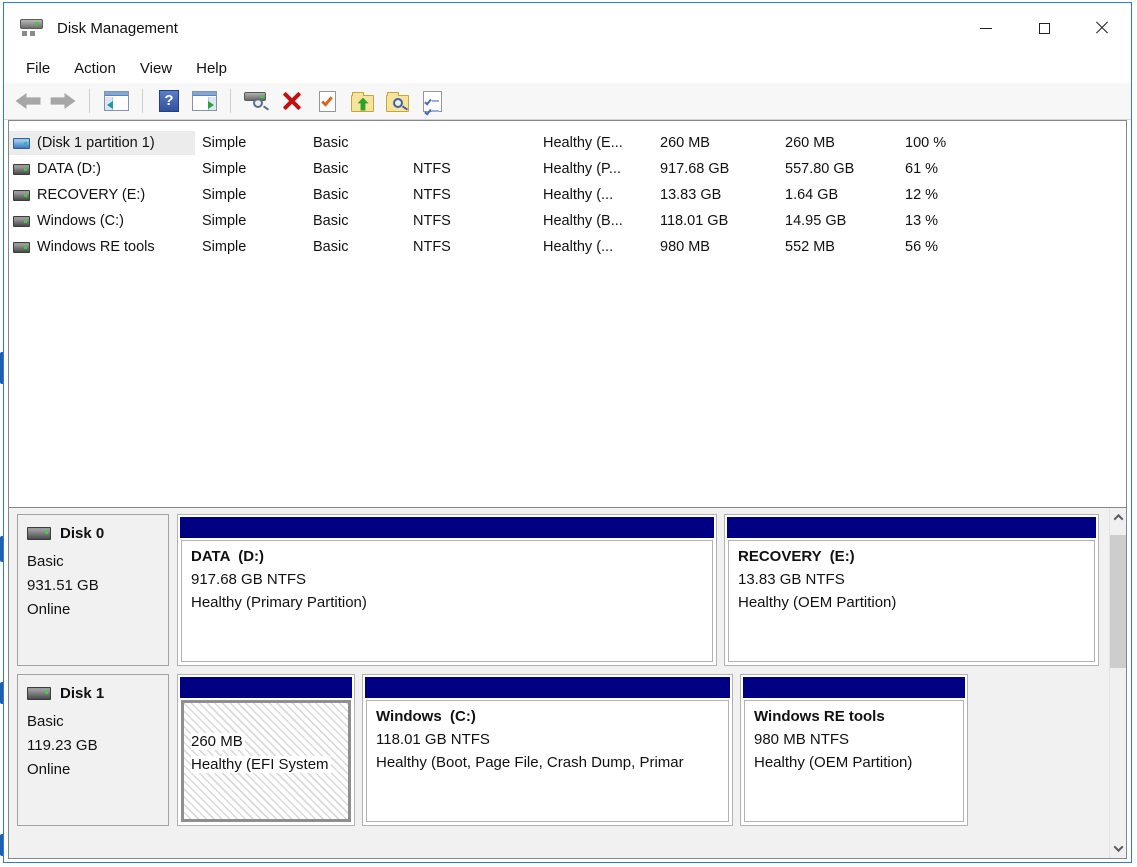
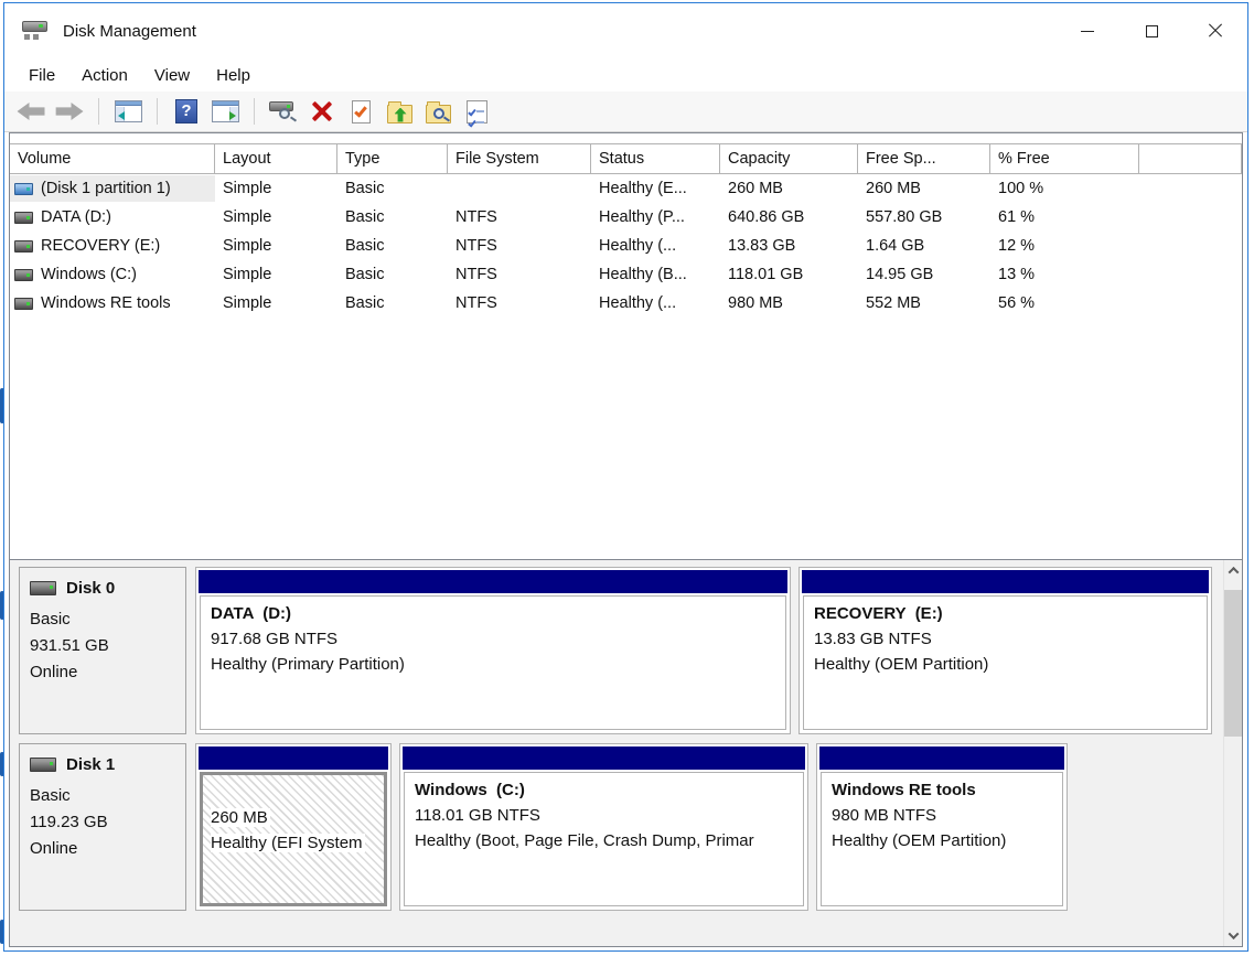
  Disk Management
  File
  Action
  View
  Help
  ?
+ Volume
+ Layout
+ Type
+ File System
+ Status
+ Capacity
+ Free Sp...
+ % Free
  (Disk 1 partition 1)
  Simple
  Basic
  Healthy (E...
  260 MB
  260 MB
  100 %
  DATA (D:)
  Simple
  Basic
  NTFS
  Healthy (P...
- 917.68 GB
+ 640.86 GB
  557.80 GB
  61 %
  RECOVERY (E:)
  Simple
  Basic
  NTFS
  Healthy (...
  13.83 GB
  1.64 GB
  12 %
  Windows (C:)
  Simple
  Basic
  NTFS
  Healthy (B...
  118.01 GB
  14.95 GB
  13 %
  Windows RE tools
  Simple
  Basic
  NTFS
  Healthy (...
  980 MB
  552 MB
  56 %
  Disk 0
  Basic
  931.51 GB
  Online
  DATA (D:)
  917.68 GB NTFS
  Healthy (Primary Partition)
  RECOVERY (E:)
  13.83 GB NTFS
  Healthy (OEM Partition)
  Disk 1
  Basic
  119.23 GB
  Online
  260 MB
  Healthy (EFI System
  Windows (C:)
  118.01 GB NTFS
  Healthy (Boot, Page File, Crash Dump, Primar
  Windows RE tools
  980 MB NTFS
  Healthy (OEM Partition)
